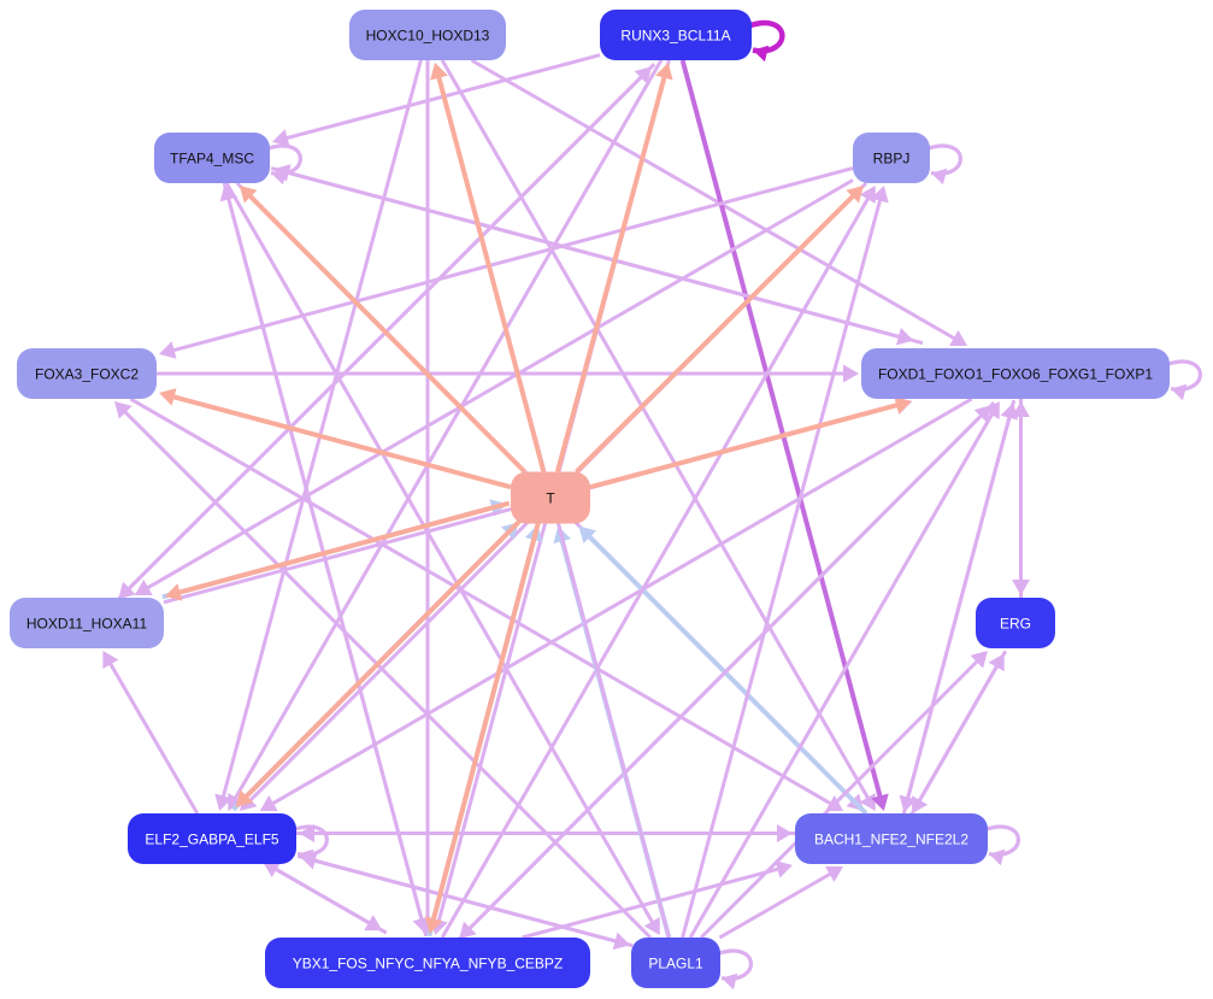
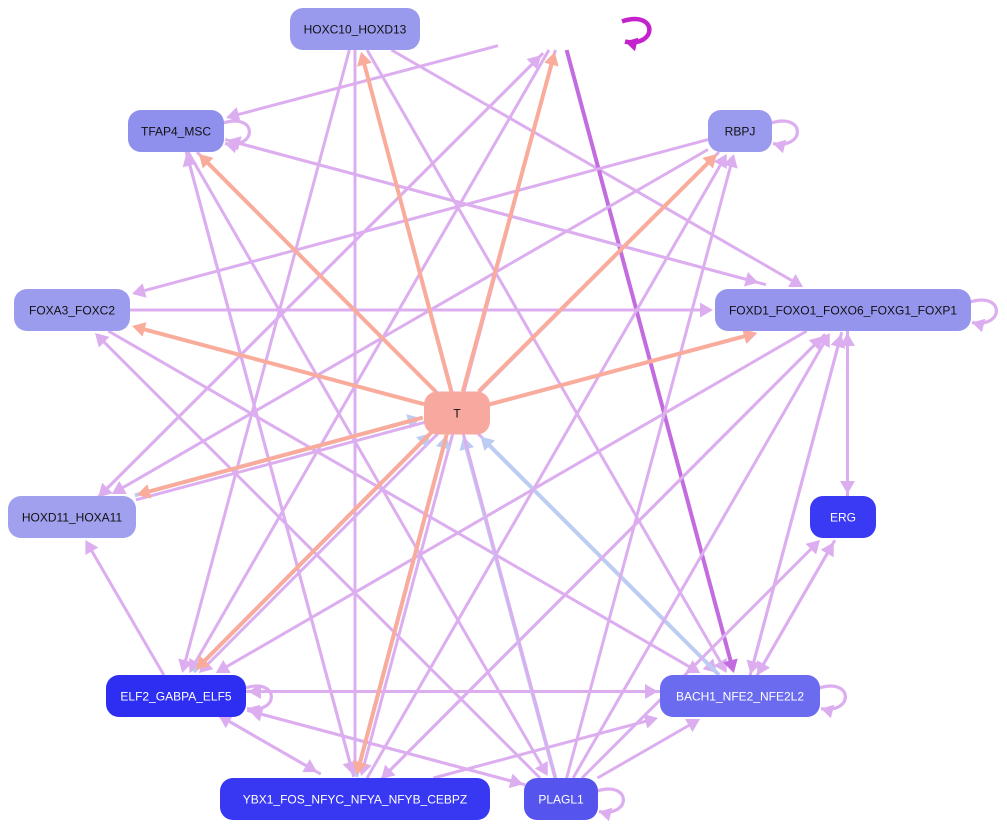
  HOXC10_HOXD13
- RUNX3_BCL11A
  TFAP4_MSC
  RBPJ
  FOXA3_FOXC2
  FOXD1_FOXO1_FOXO6_FOXG1_FOXP1
  T
  HOXD11_HOXA11
  ERG
  ELF2_GABPA_ELF5
  BACH1_NFE2_NFE2L2
  YBX1_FOS_NFYC_NFYA_NFYB_CEBPZ
  PLAGL1
